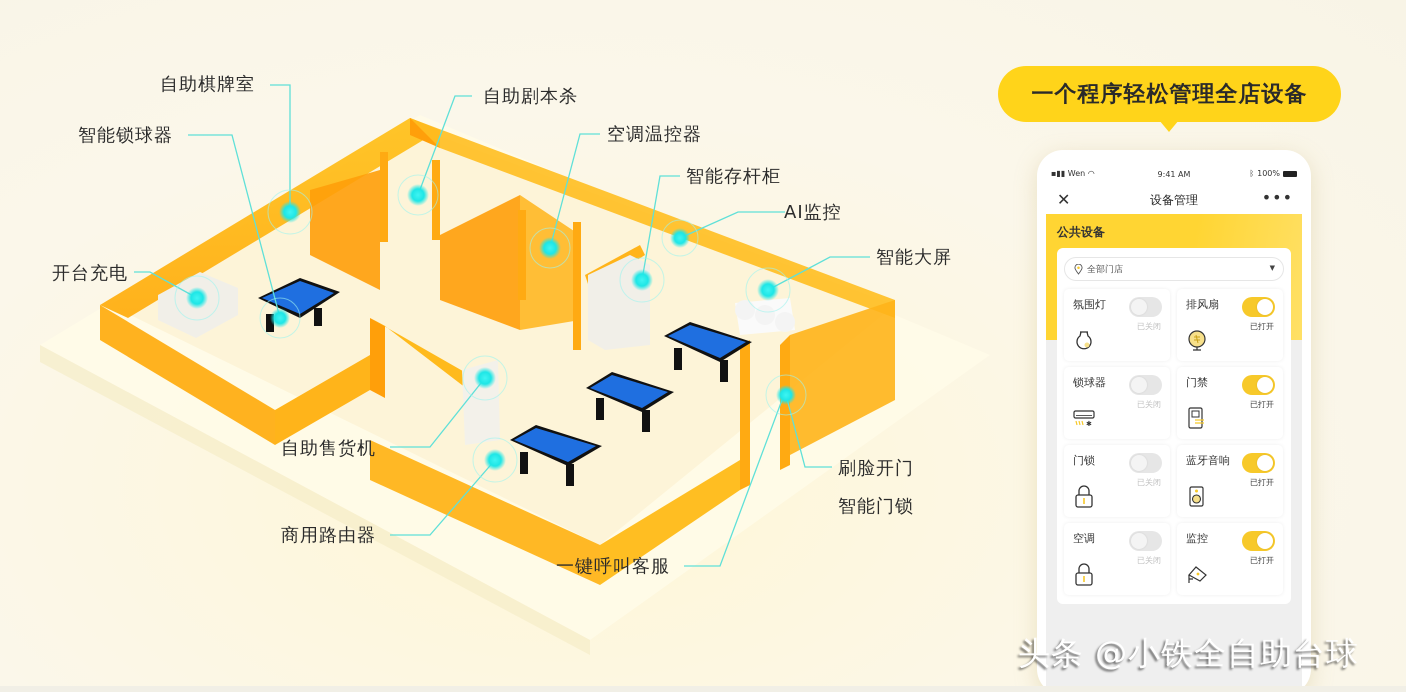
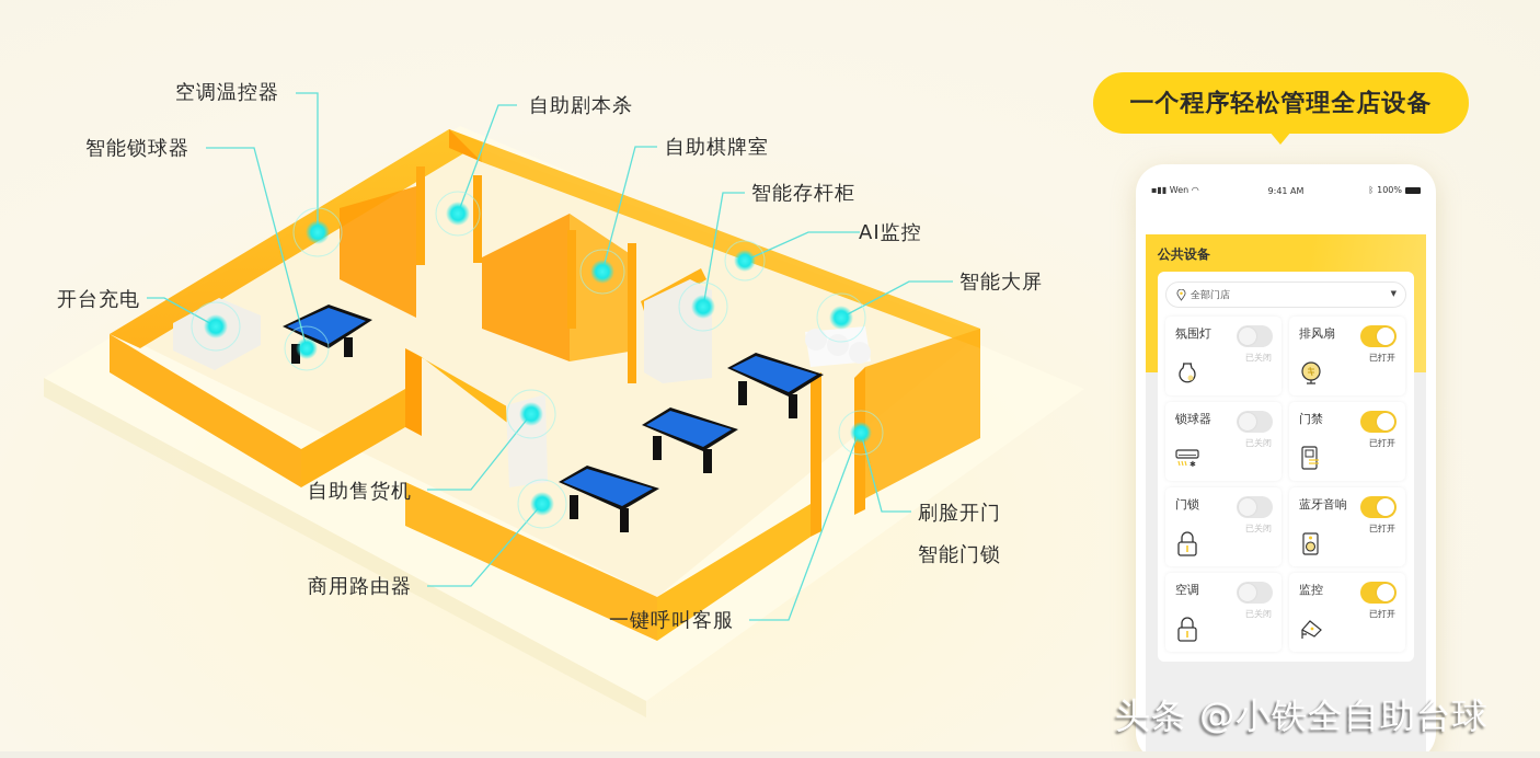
- 自助棋牌室
+ 空调温控器
  智能锁球器
  开台充电
  自助剧本杀
- 空调温控器
+ 自助棋牌室
  智能存杆柜
  AI监控
  智能大屏
  自助售货机
  商用路由器
  刷脸开门
  智能门锁
  一键呼叫客服
  一个程序轻松管理全店设备
  ▪▮▮ Wen ◠
  9:41 AM
  ᛒ
  100%
- ✕
- 设备管理
- •••
  公共设备
  全部门店
  ▼
  氛围灯
  已关闭
  排风扇
  已打开
  锁球器
  已关闭
  ✱
  门禁
  已打开
  门锁
  已关闭
  蓝牙音响
  已打开
  空调
  已关闭
  监控
  已打开
  头条 @小铁全自助台球
